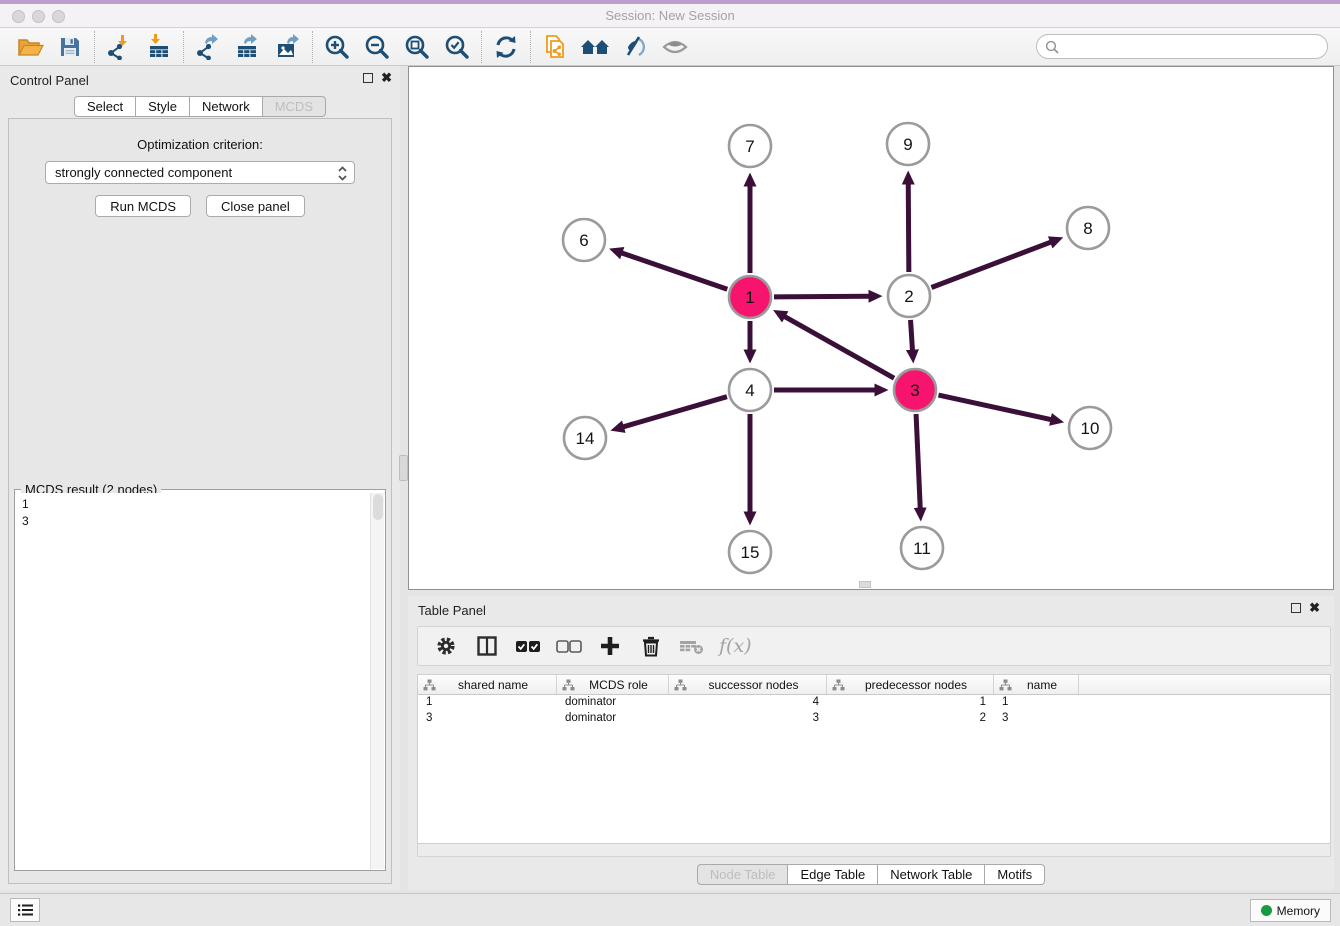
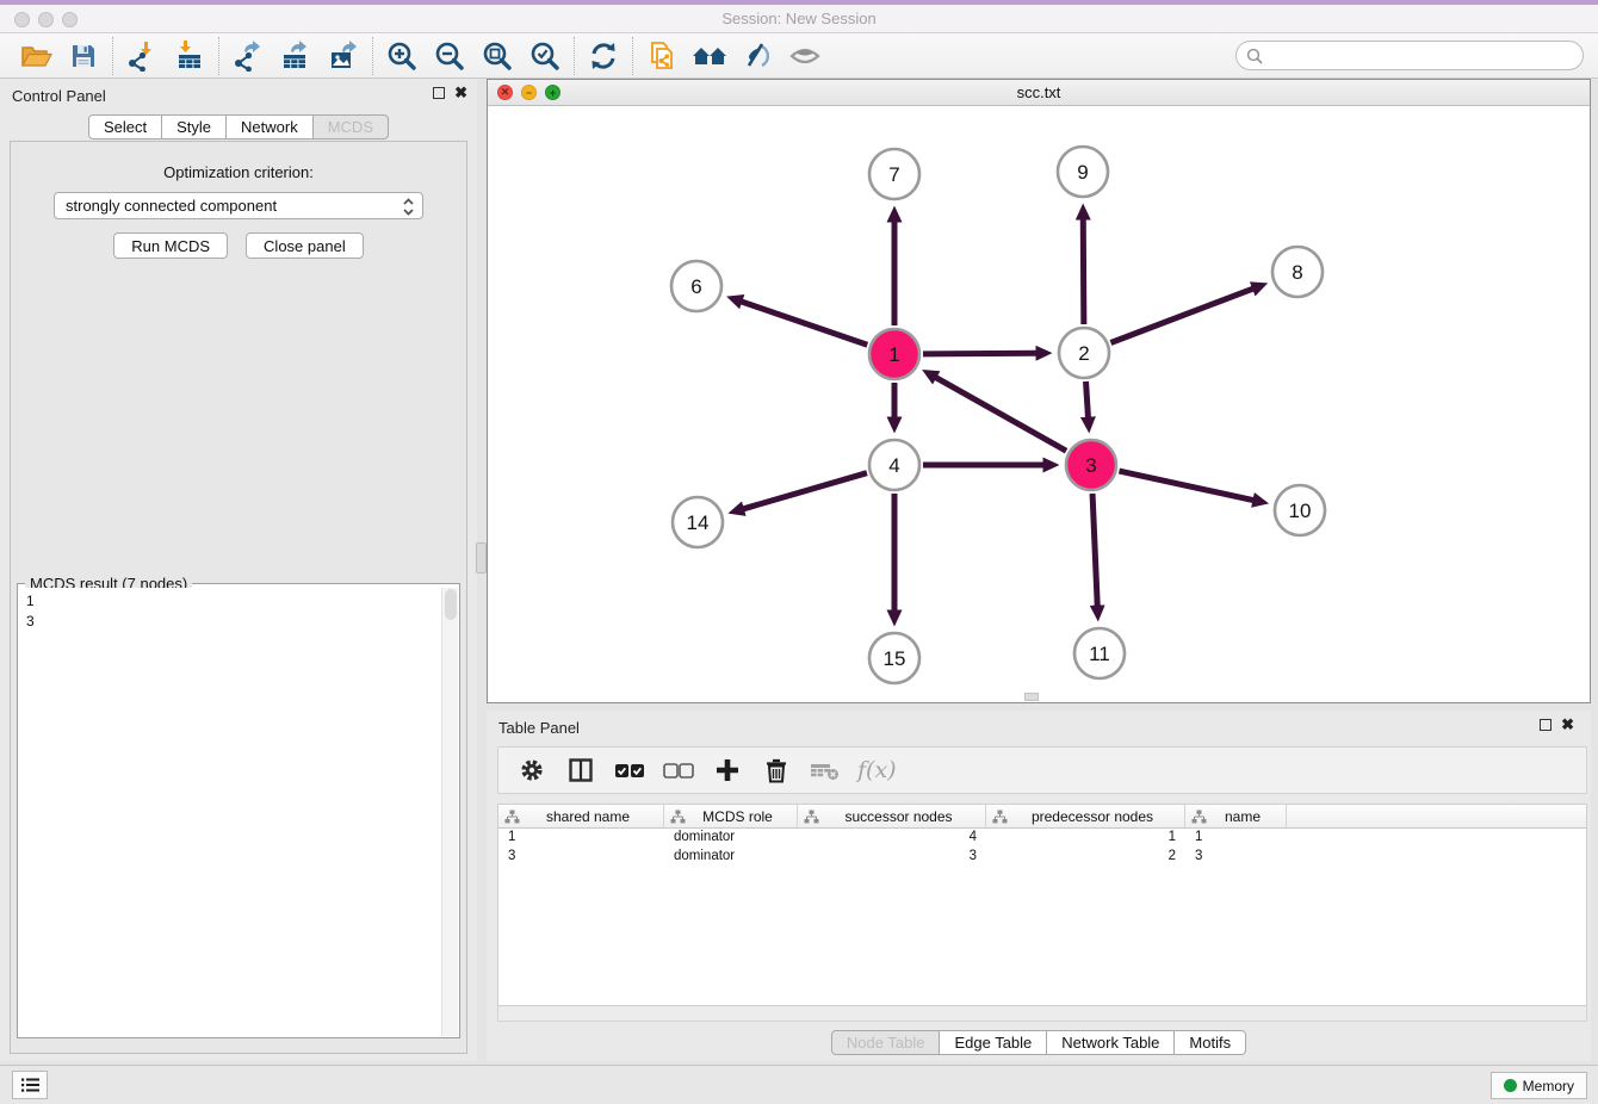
  Session: New Session
  Control Panel
  ✖
  Select
  Style
  Network
  MCDS
  Optimization criterion:
  strongly connected component
  Run MCDS
  Close panel
- MCDS result (2 nodes)
+ MCDS result (7 nodes)
  1
  3
+ ✕
+ −
+ +
+ scc.txt
  7
  9
  6
  8
  1
  2
  4
  3
  14
  10
  15
  11
  Table Panel
  ✖
  f(x)
  shared name
  MCDS role
  successor nodes
  predecessor nodes
  name
  1
  dominator
  4
  1
  1
  3
  dominator
  3
  2
  3
  Node Table
  Edge Table
  Network Table
  Motifs
  Memory
